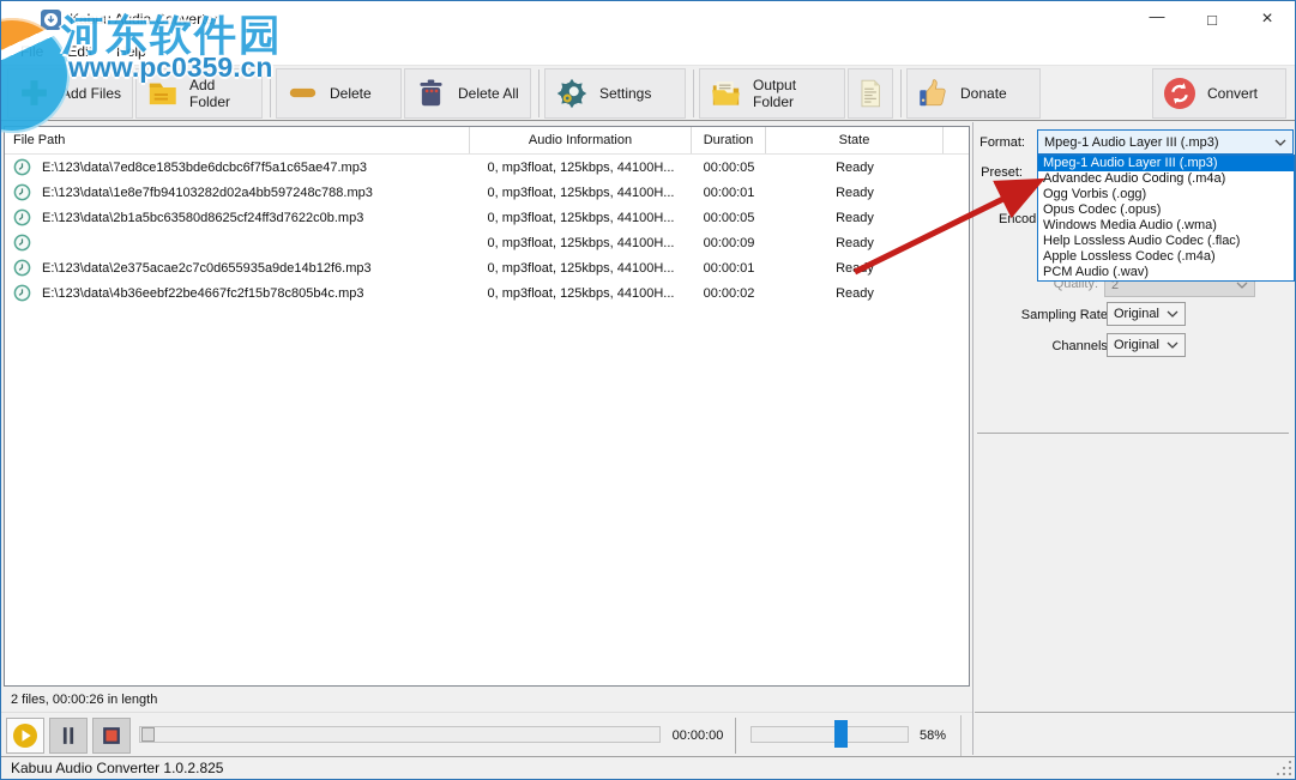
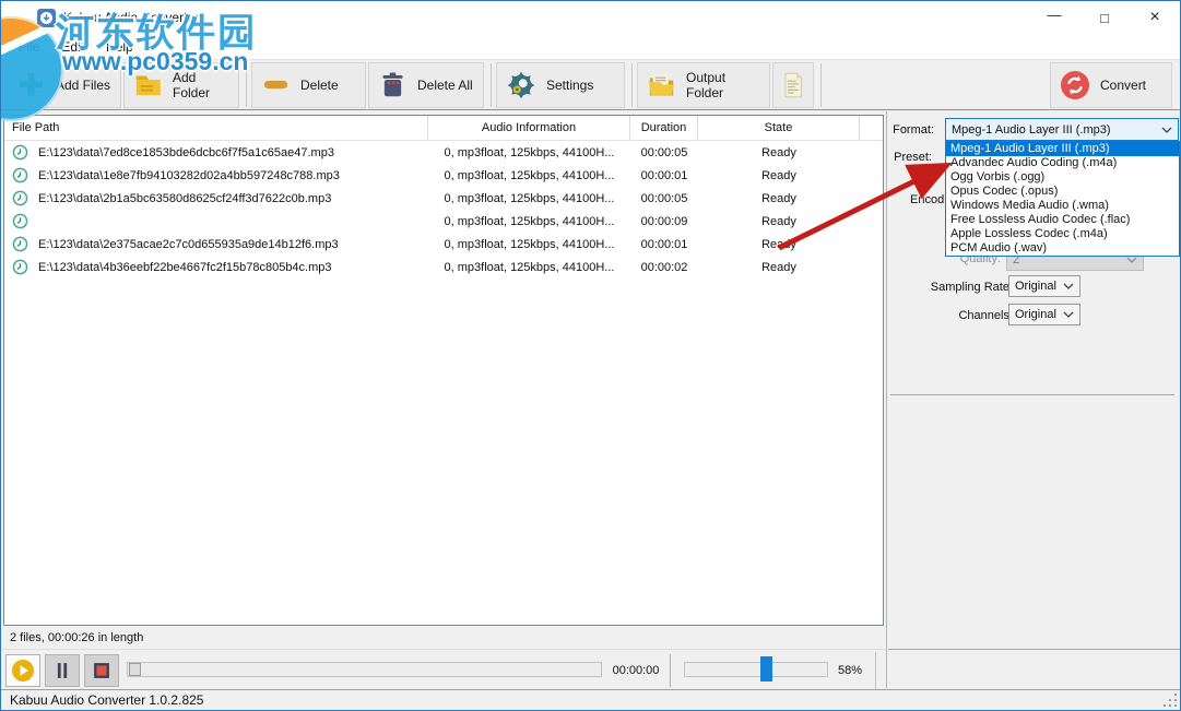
  Kabuu Audio Converter
  —
  □
  ×
  Edit
  Help
  dd Files
  Add Folder
  Delete
  Delete All
  Settings
  Output Folder
- Donate
  Convert
  File Path
  Audio Information
  Duration
  State
  E:\123\data\7ed8ce1853bde6dcbc6f7f5a1c65ae47.mp3
  0, mp3float, 125kbps, 44100H...
  00:00:05
  Ready
  E:\123\data\1e8e7fb94103282d02a4bb597248c788.mp3
  0, mp3float, 125kbps, 44100H...
  00:00:01
  Ready
  E:\123\data\2b1a5bc63580d8625cf24ff3d7622c0b.mp3
  0, mp3float, 125kbps, 44100H...
  00:00:05
  Ready
  0, mp3float, 125kbps, 44100H...
  00:00:09
  Ready
  E:\123\data\2e375acae2c7c0d655935a9de14b12f6.mp3
  0, mp3float, 125kbps, 44100H...
  00:00:01
  Reay
  E:\123\data\4b36eebf22be4667fc2f15b78c805b4c.mp3
  0, mp3float, 125kbps, 44100H...
  00:00:02
  Ready
  Format:
  Mpeg-1 Audio Layer III (.mp3)
  Preset:
  Quality:
  2
  Sampling Rate
  Original
  Channels
  Original
  Mpeg-1 Audio Layer III (.mp3)
  Advandec Audio Coding (.m4a)
  Ogg Vorbis (.ogg)
  Opus Codec (.opus)
  Windows Media Audio (.wma)
- Help Lossless Audio Codec (.flac)
+ Free Lossless Audio Codec (.flac)
  Apple Lossless Codec (.m4a)
  PCM Audio (.wav)
  2 files, 00:00:26 in length
  00:00:00
  58%
  Kabuu Audio Converter 1.0.2.825
  河东软件园
  www.pc0359.cn
